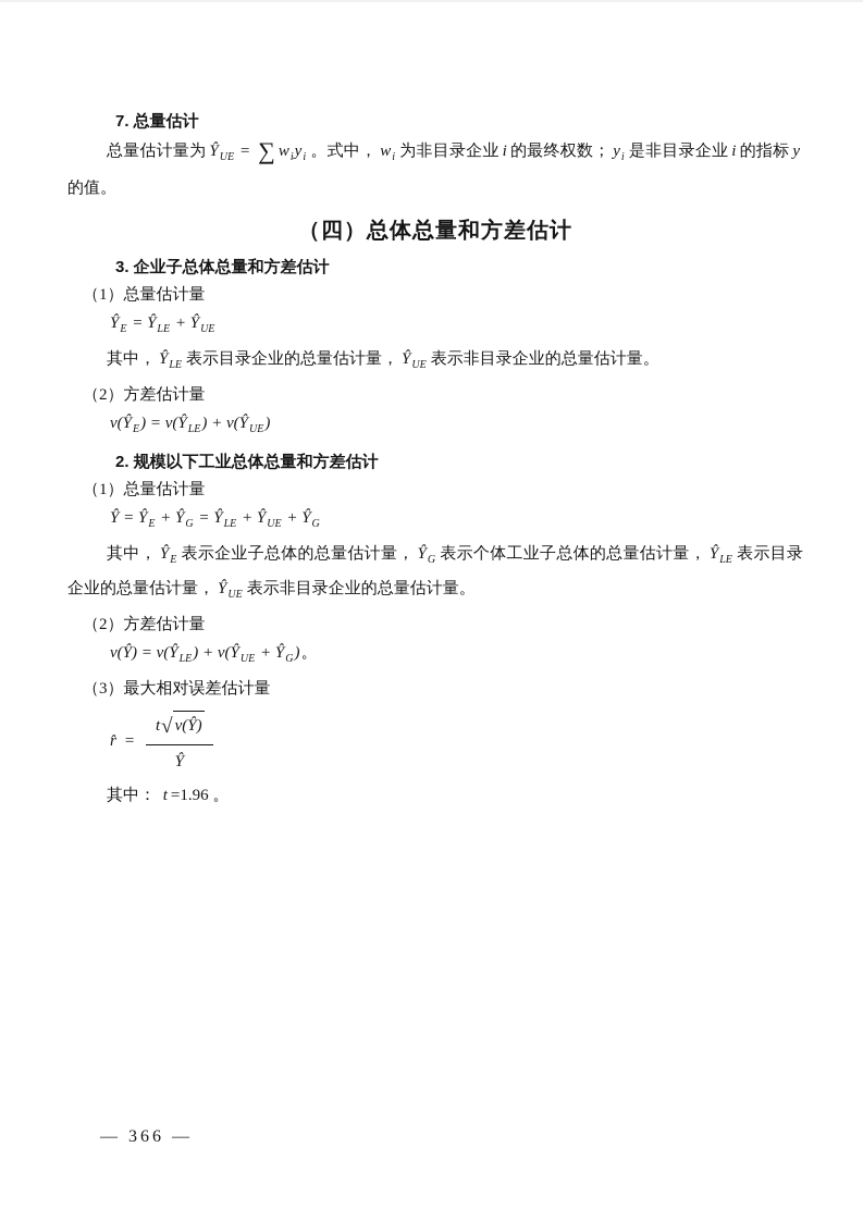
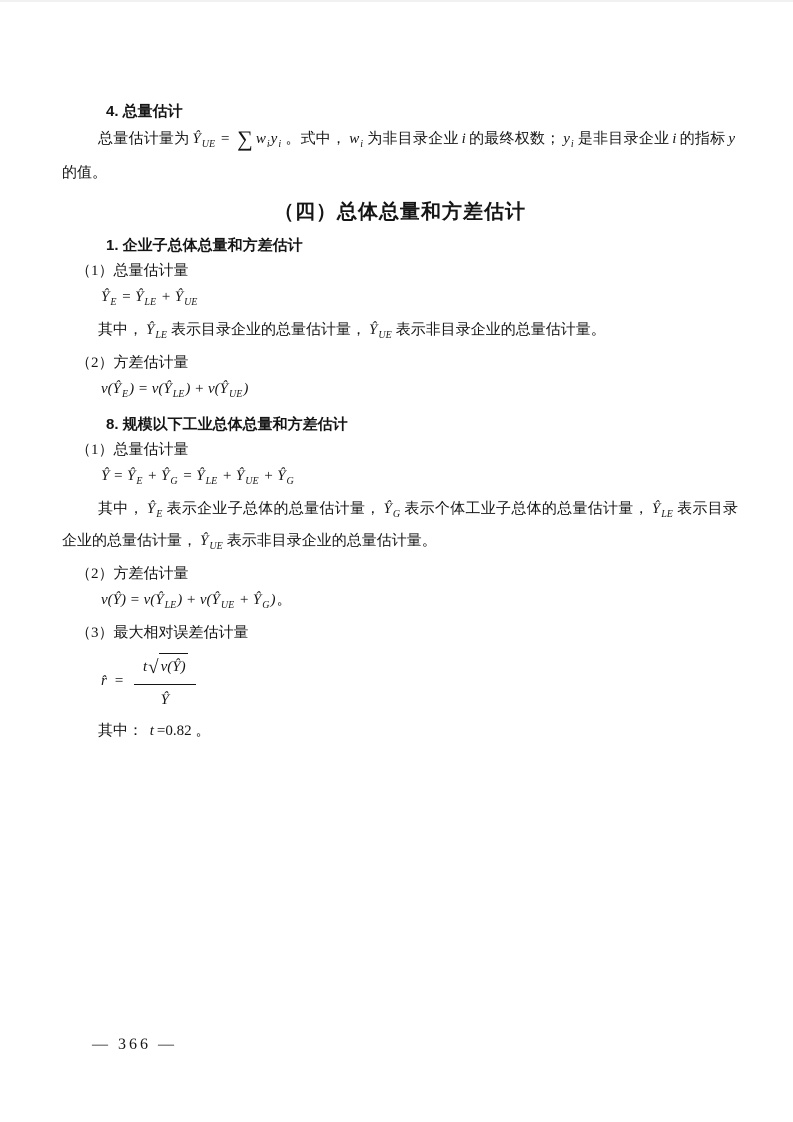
- 7. 总量估计
+ 4. 总量估计
  总量估计量为 ŶUE = ∑ wiyi。式中， wi为非目录企业 i 的最终权数； yi是非目录企业 i 的指标 y的值。
  （四）总体总量和方差估计
- 3. 企业子总体总量和方差估计
+ 1. 企业子总体总量和方差估计
  （1）总量估计量
  ŶE = ŶLE + ŶUE
  其中， ŶLE表示目录企业的总量估计量， ŶUE表示非目录企业的总量估计量。
  （2）方差估计量
  v(ŶE) = v(ŶLE) + v(ŶUE)
- 2. 规模以下工业总体总量和方差估计
+ 8. 规模以下工业总体总量和方差估计
  （1）总量估计量
  Ŷ = ŶE + ŶG = ŶLE + ŶUE + ŶG
  其中， ŶE表示企业子总体的总量估计量， ŶG表示个体工业子总体的总量估计量， ŶLE表示目录企业的总量估计量， ŶUE表示非目录企业的总量估计量。
  （2）方差估计量
  v(Ŷ) = v(ŶLE) + v(ŶUE + ŶG)。
  （3）最大相对误差估计量
  r̂
  =
  t√ v(Ŷ)
  Ŷ
- 其中： t =1.96 。
+ 其中： t =0.82 。
  — 366 —
